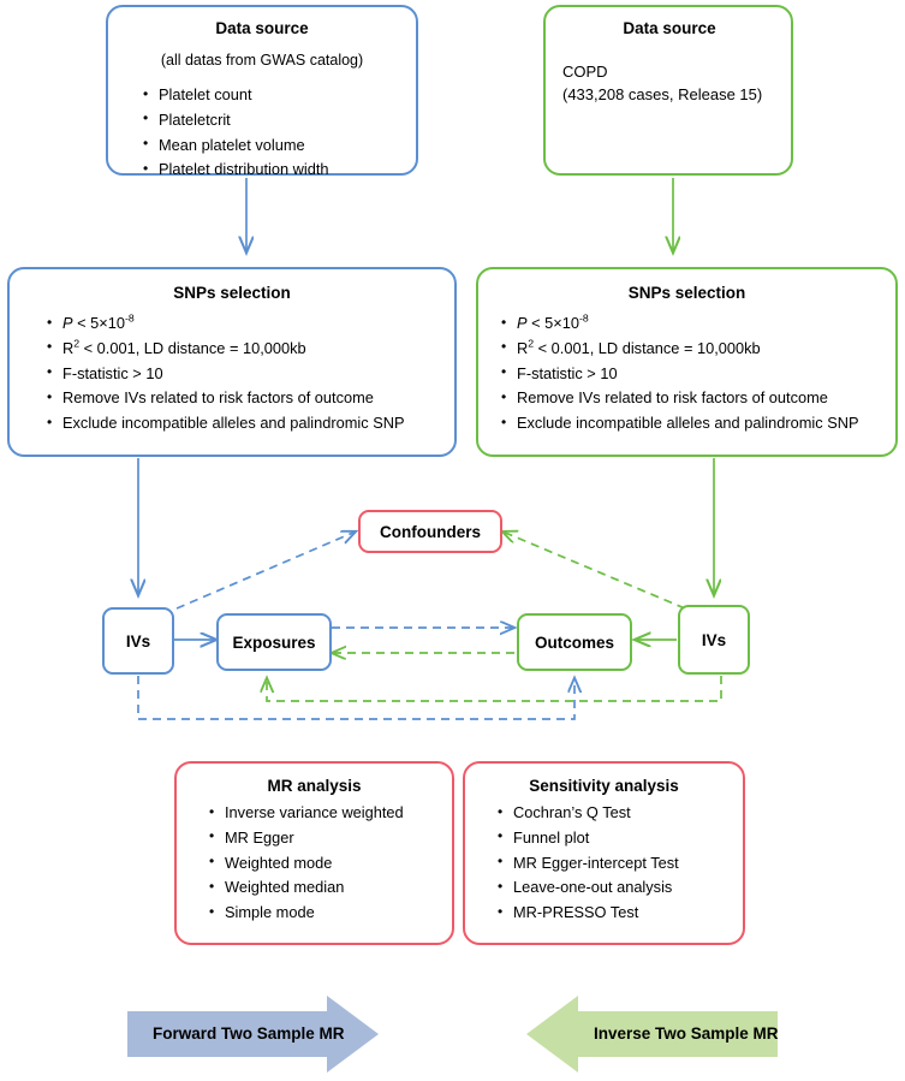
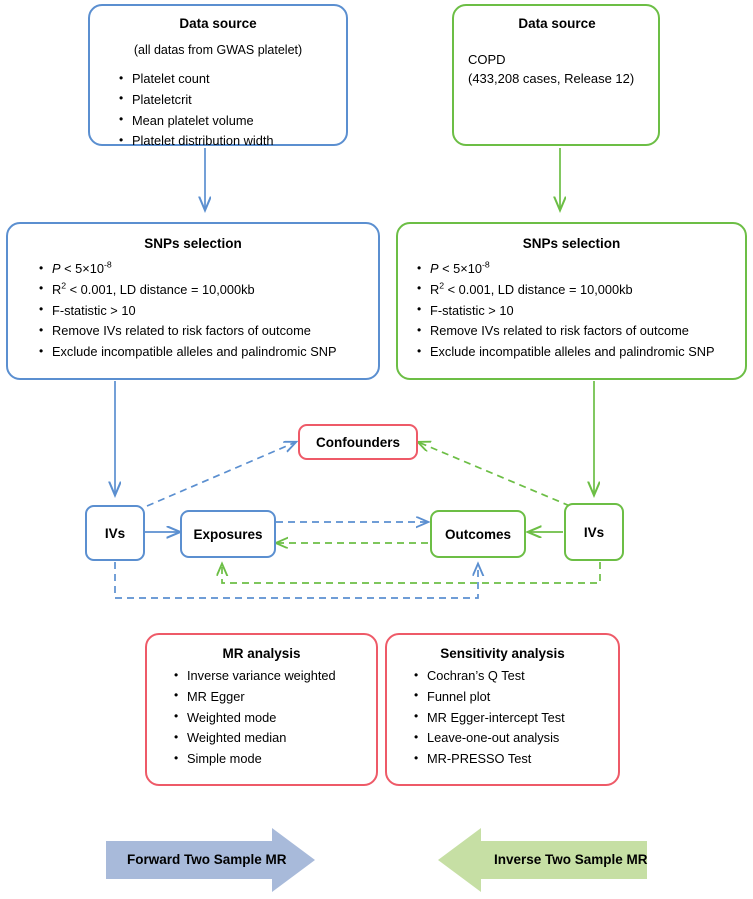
  Data source
- (all datas from GWAS catalog)
+ (all datas from GWAS platelet)
  Platelet count
  Plateletcrit
  Mean platelet volume
  Platelet distribution width
  Data source
  COPD
- (433,208 cases, Release 15)
+ (433,208 cases, Release 12)
  SNPs selection
  P < 5×10-8
  R2 < 0.001, LD distance = 10,000kb
  F-statistic > 10
  Remove IVs related to risk factors of outcome
  Exclude incompatible alleles and palindromic SNP
  SNPs selection
  P < 5×10-8
  R2 < 0.001, LD distance = 10,000kb
  F-statistic > 10
  Remove IVs related to risk factors of outcome
  Exclude incompatible alleles and palindromic SNP
  Confounders
  IVs
  Exposures
  Outcomes
  IVs
  MR analysis
  Inverse variance weighted
  MR Egger
  Weighted mode
  Weighted median
  Simple mode
  Sensitivity analysis
  Cochran’s Q Test
  Funnel plot
  MR Egger-intercept Test
  Leave-one-out analysis
  MR-PRESSO Test
  Forward Two Sample MR
  Inverse Two Sample MR
